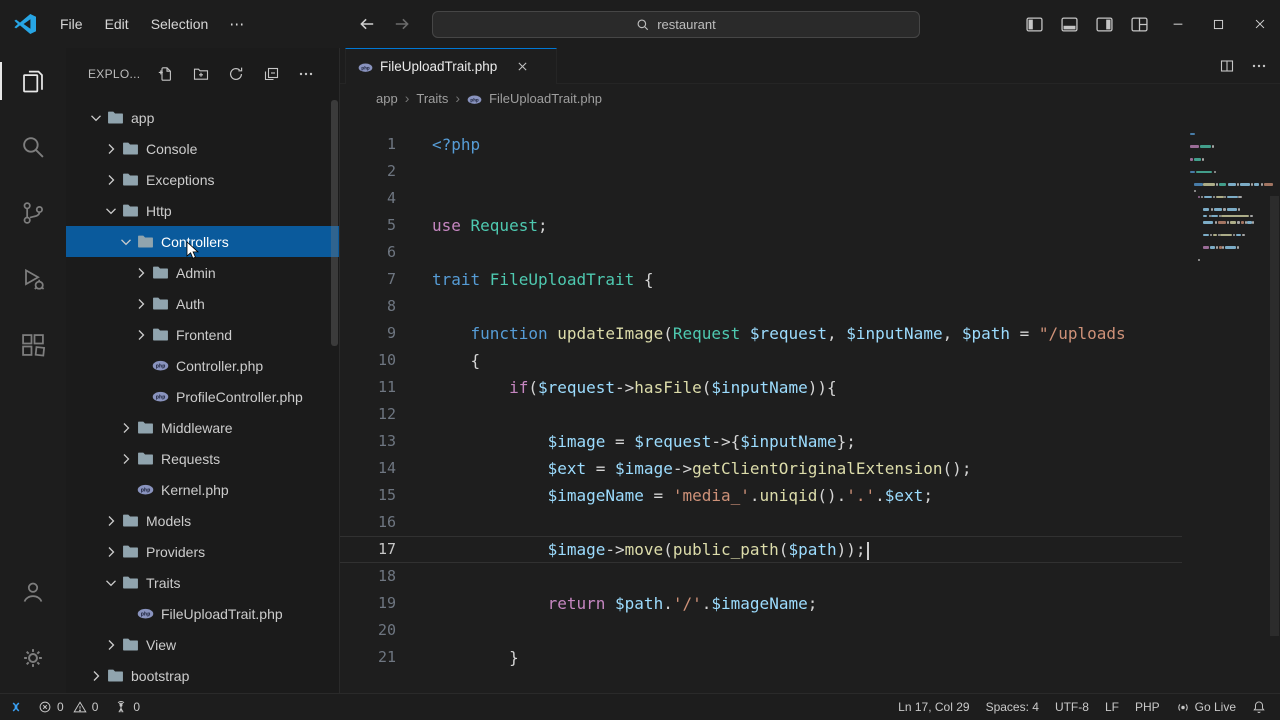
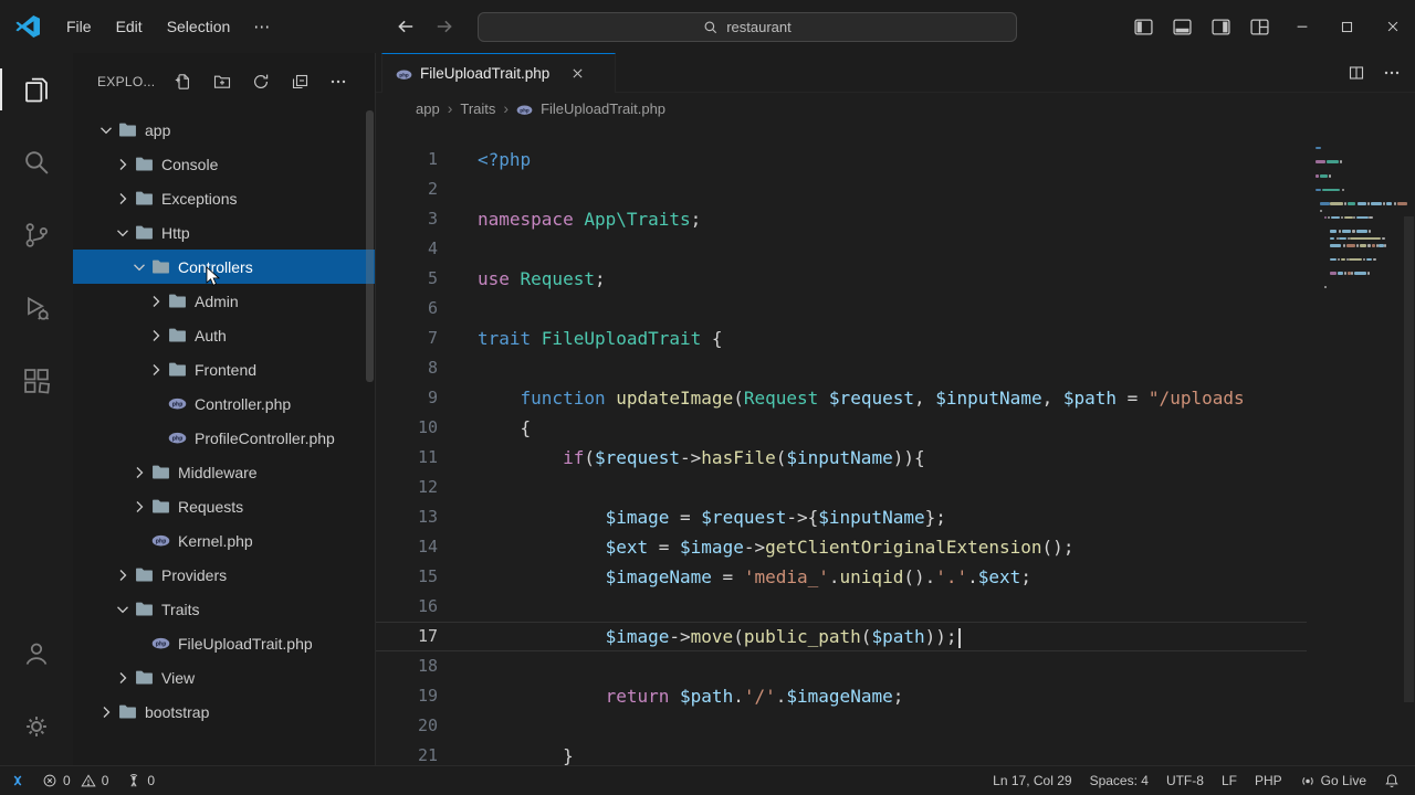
  File
  Edit
  Selection
  ⋯
  restaurant
  EXPLO...
  app
  Console
  Exceptions
  Http
  Controllers
  Admin
  Auth
  Frontend
  Controller.php
  ProfileController.php
  Middleware
  Requests
  Kernel.php
- Models
  Providers
  Traits
  FileUploadTrait.php
  View
  bootstrap
  FileUploadTrait.php
  app
  ›
  Traits
  ›
  FileUploadTrait.php
  1
  <?php
  2
+ 3
+ namespace App\Traits;
  4
  5
  use Request;
  6
  7
  trait FileUploadTrait {
  8
  9
  function updateImage(Request $request, $inputName, $path = "/uploads
  10
  {
  11
  if($request->hasFile($inputName)){
  12
  13
  $image = $request->{$inputName};
  14
  $ext = $image->getClientOriginalExtension();
  15
  $imageName = 'media_'.uniqid().'.'.$ext;
  16
  17
  $image->move(public_path($path));
  18
  19
  return $path.'/'.$imageName;
  20
  21
  }
  0
  0
  0
  Ln 17, Col 29
  Spaces: 4
  UTF-8
  LF
  PHP
  Go Live
